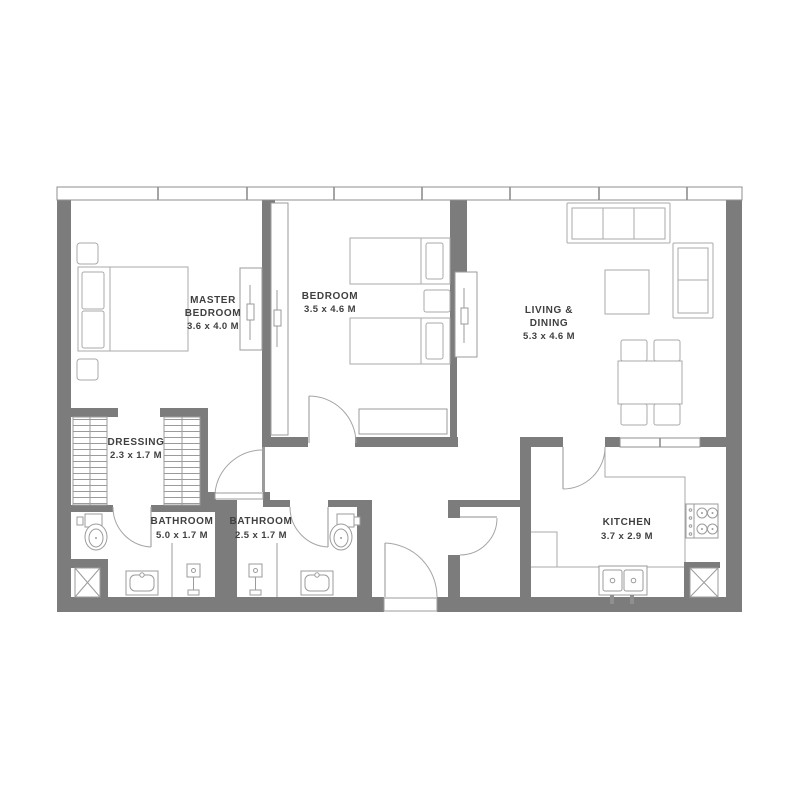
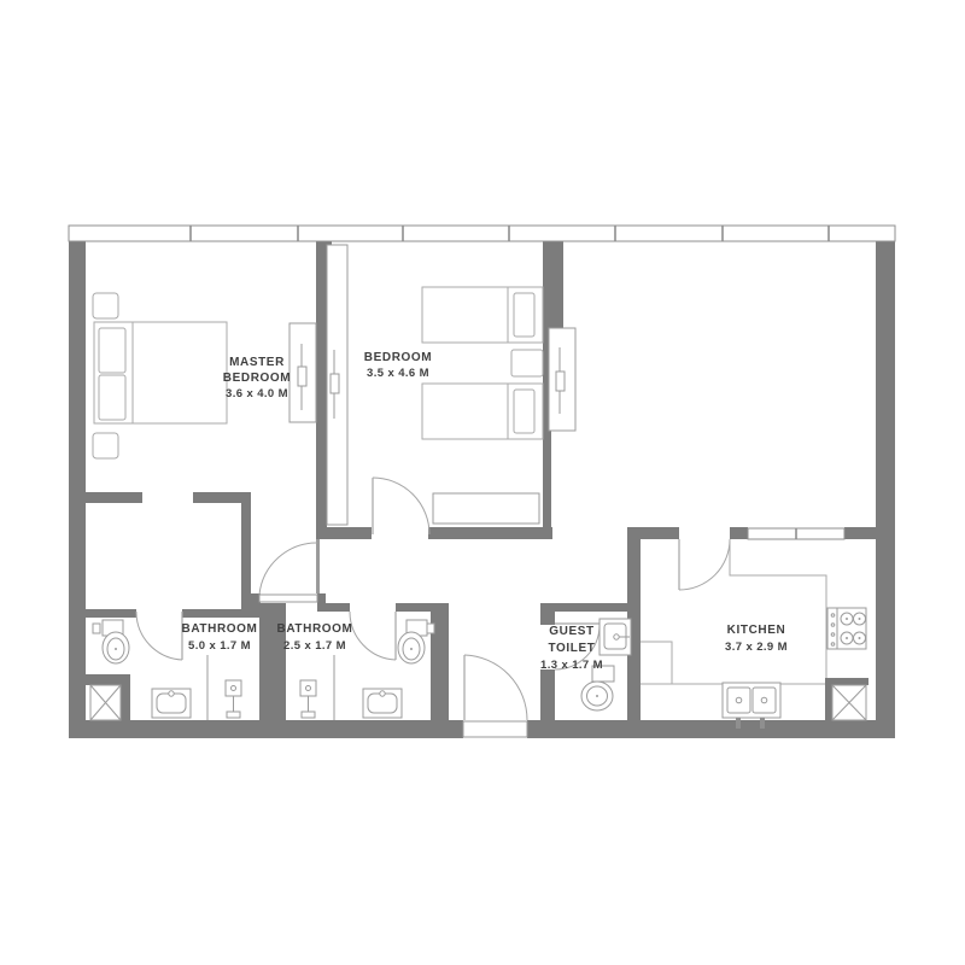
  MASTER
  BEDROOM
  3.6 x 4.0 M
  BEDROOM
  3.5 x 4.6 M
- LIVING &
- DINING
- 5.3 x 4.6 M
- DRESSING
- 2.3 x 1.7 M
  BATHROOM
  5.0 x 1.7 M
  BATHROOM
  2.5 x 1.7 M
+ GUEST
+ TOILET
+ 1.3 x 1.7 M
  KITCHEN
  3.7 x 2.9 M
